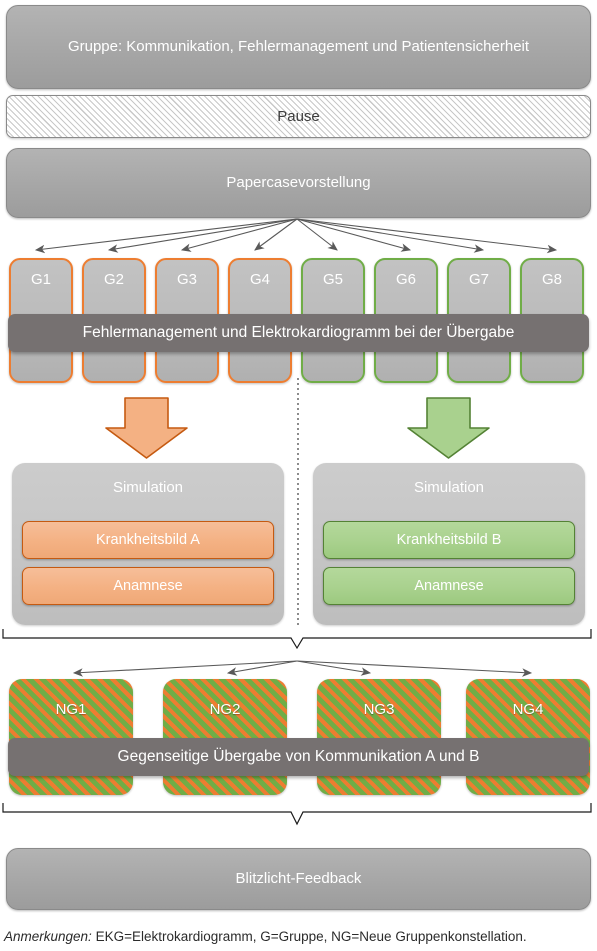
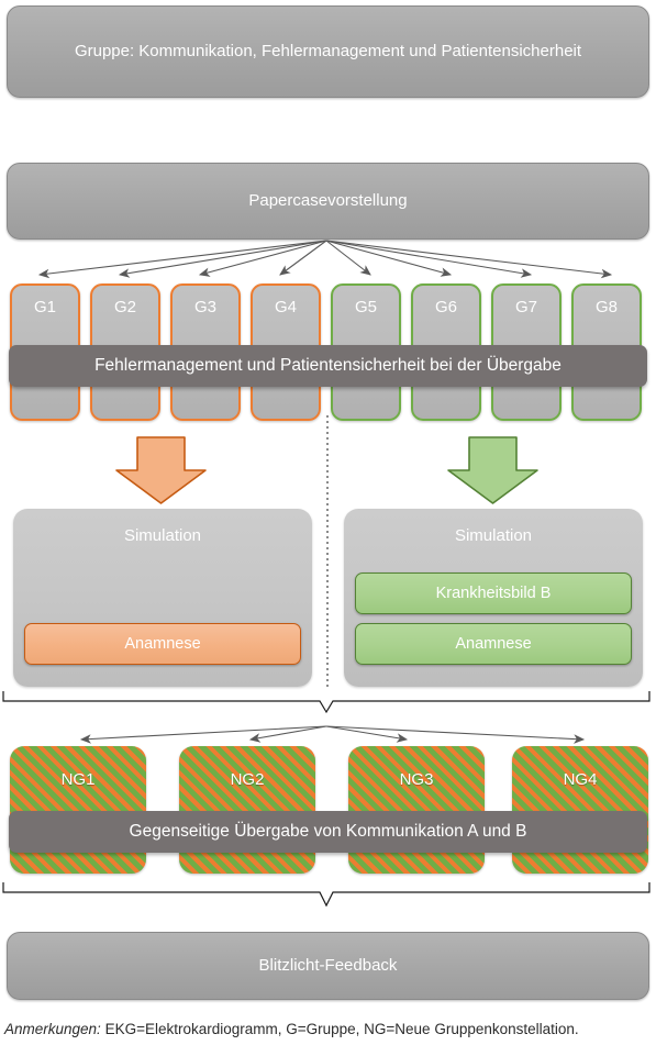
  Gruppe: Kommunikation, Fehlermanagement und Patientensicherheit
- Pause
  Papercasevorstellung
  G1
  G2
  G3
  G4
  G5
  G6
  G7
  G8
- Fehlermanagement und Elektrokardiogramm bei der Übergabe
+ Fehlermanagement und Patientensicherheit bei der Übergabe
  Simulation
- Krankheitsbild A
  Anamnese
  Simulation
  Krankheitsbild B
  Anamnese
  NG1
  NG2
  NG3
  NG4
  Gegenseitige Übergabe von Kommunikation A und B
  Blitzlicht-Feedback
  Anmerkungen: EKG=Elektrokardiogramm, G=Gruppe, NG=Neue Gruppenkonstellation.
